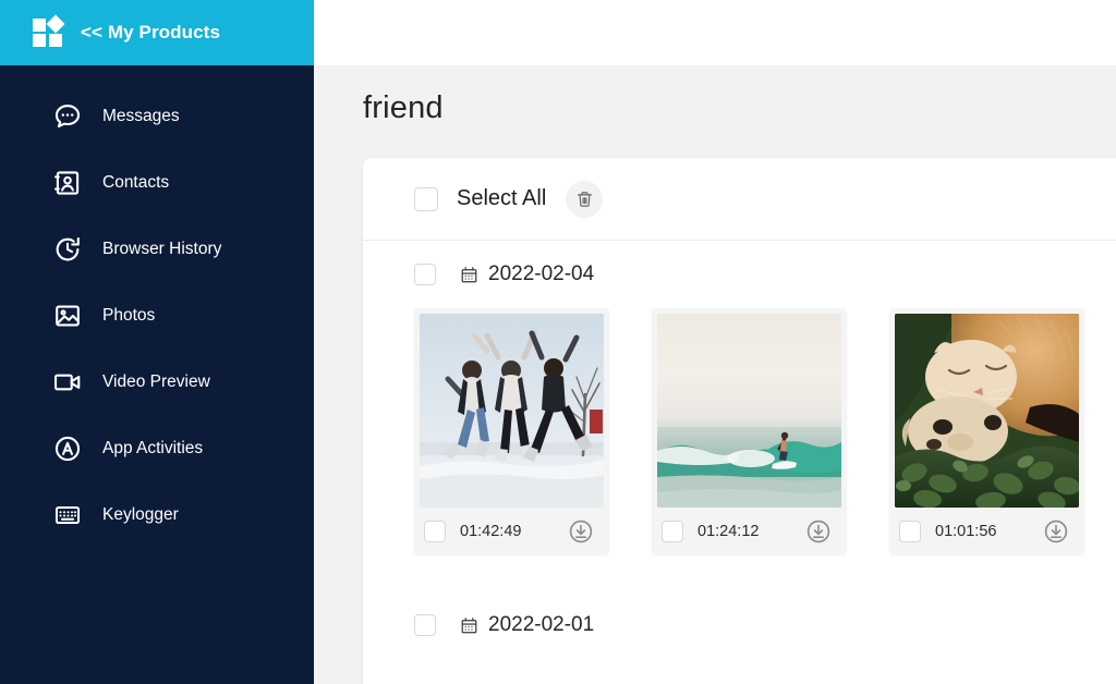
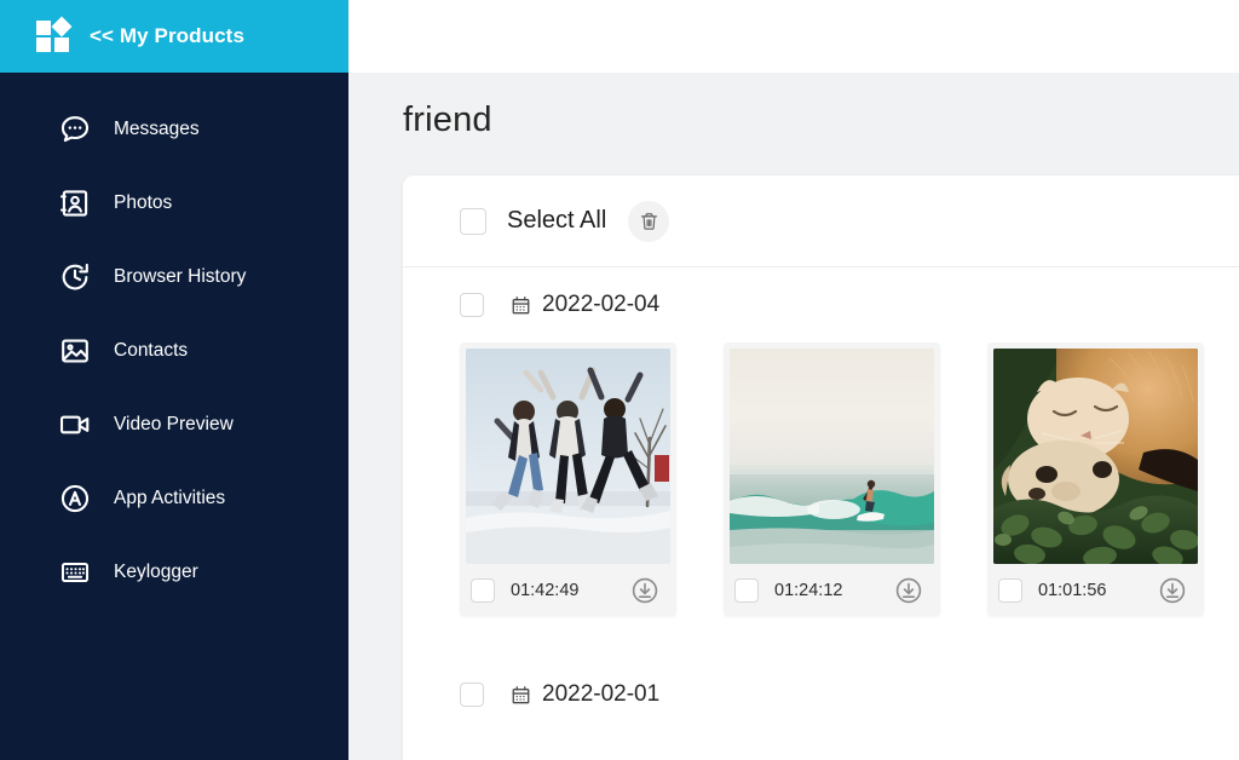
  << My Products
  Messages
- Contacts
+ Photos
  Browser History
- Photos
+ Contacts
  Video Preview
  App Activities
  Keylogger
  friend
  Select All
  2022-02-04
  01:42:49
  01:24:12
  01:01:56
  2022-02-01
